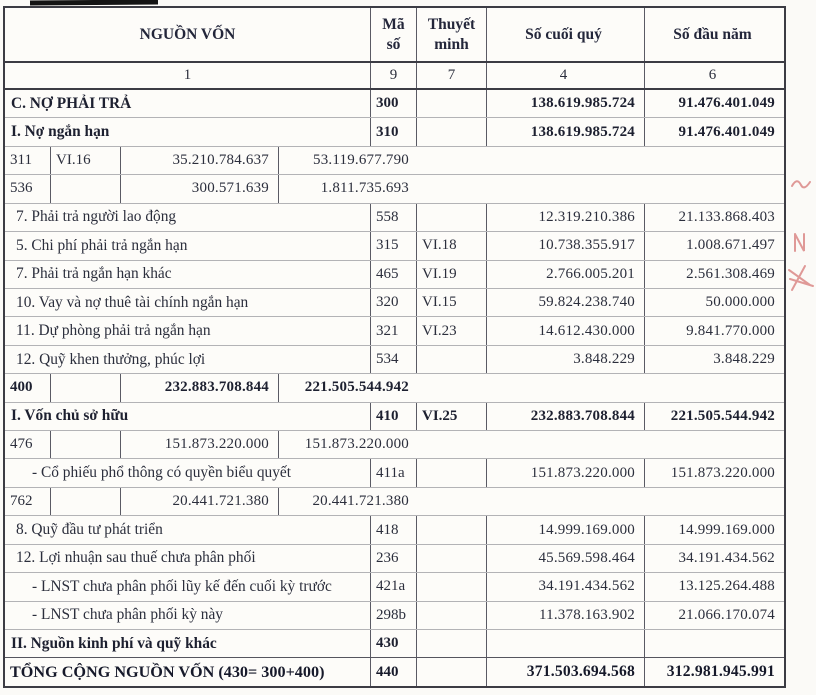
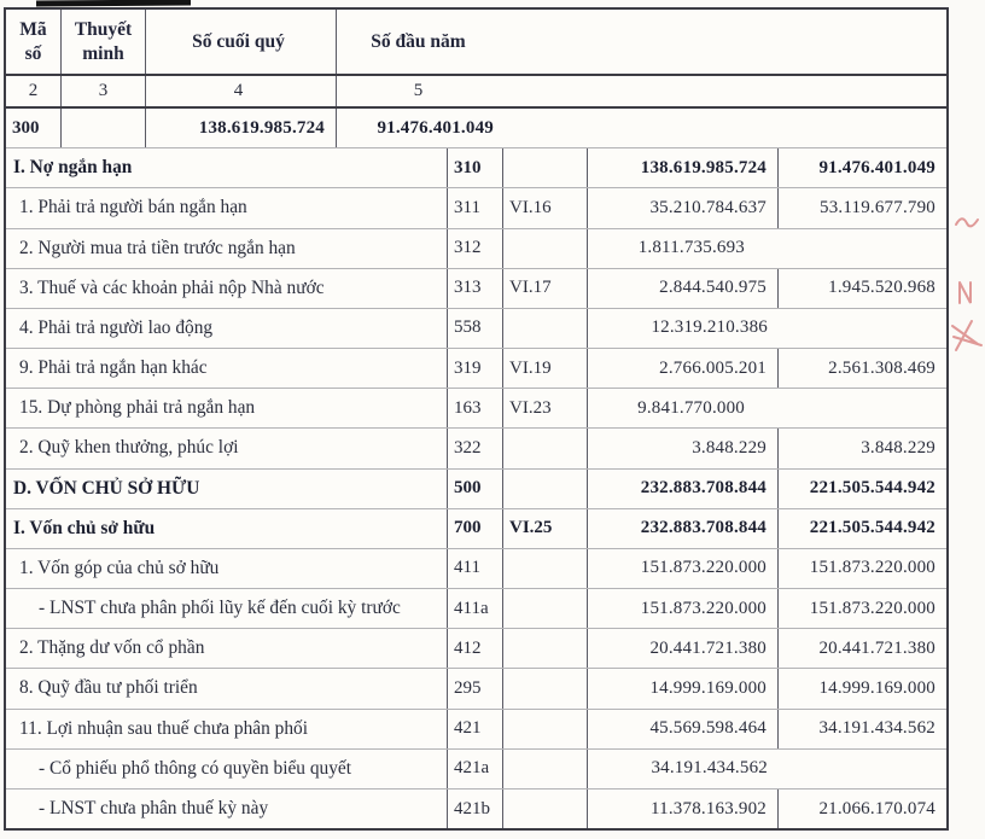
- NGUỒN VỐN
  Mã số
  Thuyết minh
  Số cuối quý
  Số đầu năm
- 1
- 9
+ 2
- 7
+ 3
  4
- 6
+ 5
- C. NỢ PHẢI TRẢ
  300
  138.619.985.724
  91.476.401.049
  I. Nợ ngắn hạn
  310
  138.619.985.724
  91.476.401.049
+ 1. Phải trả người bán ngắn hạn
  311
  VI.16
  35.210.784.637
  53.119.677.790
+ 2. Người mua trả tiền trước ngắn hạn
- 536
+ 312
- 300.571.639
  1.811.735.693
+ 3. Thuế và các khoản phải nộp Nhà nước
+ 313
+ VI.17
+ 2.844.540.975
+ 1.945.520.968
- 7. Phải trả người lao động
+ 4. Phải trả người lao động
  558
  12.319.210.386
- 21.133.868.403
- 5. Chi phí phải trả ngắn hạn
- 315
- VI.18
- 10.738.355.917
- 1.008.671.497
- 7. Phải trả ngắn hạn khác
+ 9. Phải trả ngắn hạn khác
- 465
+ 319
  VI.19
  2.766.005.201
  2.561.308.469
- 10. Vay và nợ thuê tài chính ngắn hạn
- 320
- VI.15
- 59.824.238.740
- 50.000.000
- 11. Dự phòng phải trả ngắn hạn
+ 15. Dự phòng phải trả ngắn hạn
- 321
+ 163
  VI.23
- 14.612.430.000
  9.841.770.000
- 12. Quỹ khen thưởng, phúc lợi
+ 2. Quỹ khen thưởng, phúc lợi
- 534
+ 322
  3.848.229
  3.848.229
+ D. VỐN CHỦ SỞ HỮU
- 400
+ 500
  232.883.708.844
  221.505.544.942
  I. Vốn chủ sở hữu
- 410
+ 700
  VI.25
  232.883.708.844
  221.505.544.942
+ 1. Vốn góp của chủ sở hữu
- 476
+ 411
  151.873.220.000
  151.873.220.000
- - Cổ phiếu phổ thông có quyền biểu quyết
+ - LNST chưa phân phối lũy kế đến cuối kỳ trước
  411a
  151.873.220.000
  151.873.220.000
+ 2. Thặng dư vốn cổ phần
- 762
+ 412
  20.441.721.380
  20.441.721.380
- 8. Quỹ đầu tư phát triển
+ 8. Quỹ đầu tư phối triển
- 418
+ 295
  14.999.169.000
  14.999.169.000
- 12. Lợi nhuận sau thuế chưa phân phối
+ 11. Lợi nhuận sau thuế chưa phân phối
- 236
+ 421
  45.569.598.464
  34.191.434.562
- - LNST chưa phân phối lũy kế đến cuối kỳ trước
+ - Cổ phiếu phổ thông có quyền biểu quyết
  421a
  34.191.434.562
- 13.125.264.488
- - LNST chưa phân phối kỳ này
+ - LNST chưa phân thuế kỳ này
- 298b
+ 421b
  11.378.163.902
  21.066.170.074
- II. Nguồn kinh phí và quỹ khác
- 430
- TỔNG CỘNG NGUỒN VỐN (430= 300+400)
- 440
- 371.503.694.568
- 312.981.945.991
